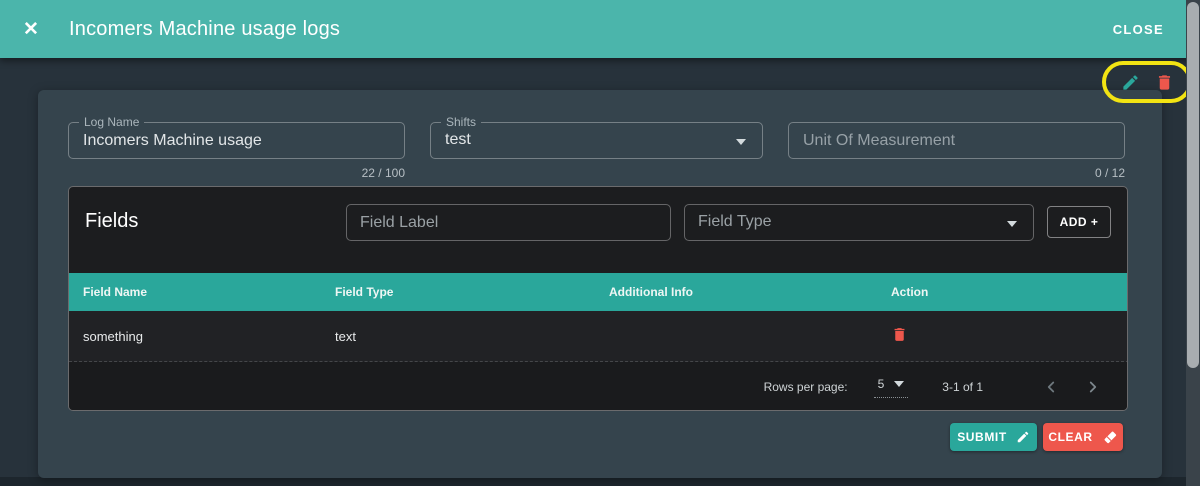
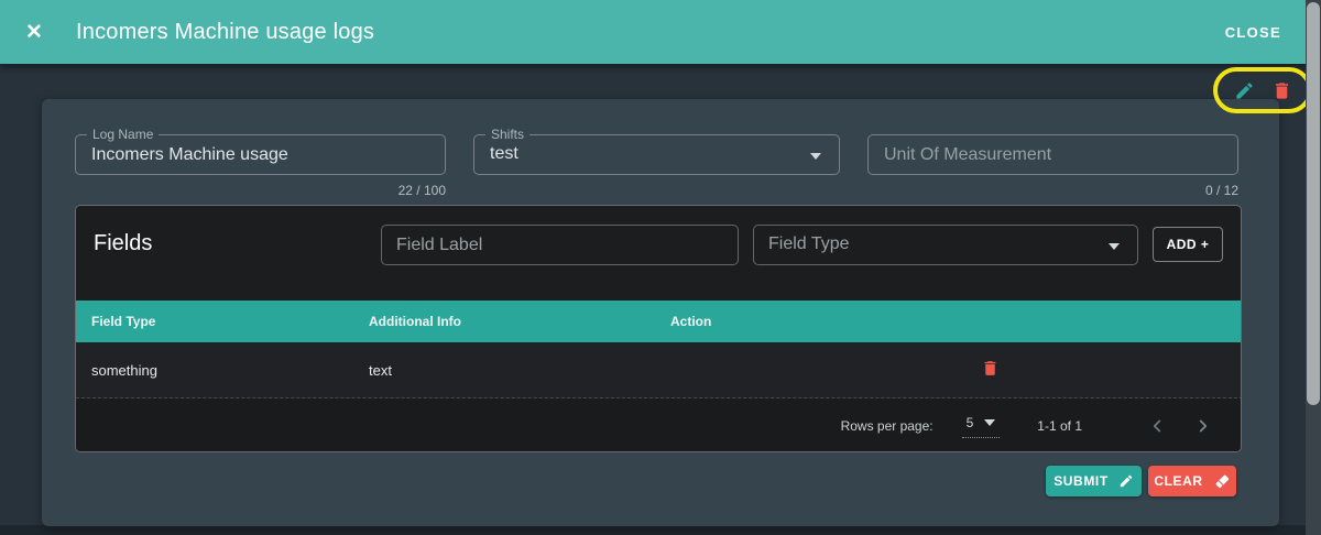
  ✕
  Incomers Machine usage logs
  CLOSE
  Log Name
  Incomers Machine usage
  22 / 100
  Shifts
  test
  Unit Of Measurement
  0 / 12
  Fields
  Field Label
  Field Type
  ADD +
- Field Name
  Field Type
  Additional Info
  Action
  something
  text
  Rows per page:
  5
- 3-1 of 1
+ 1-1 of 1
  SUBMIT
  CLEAR
